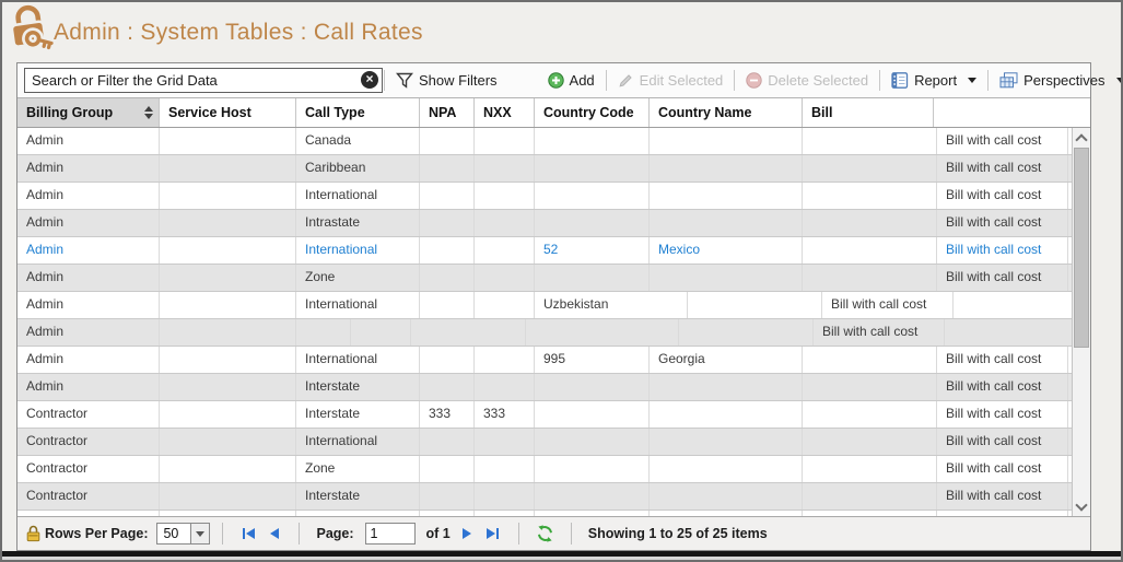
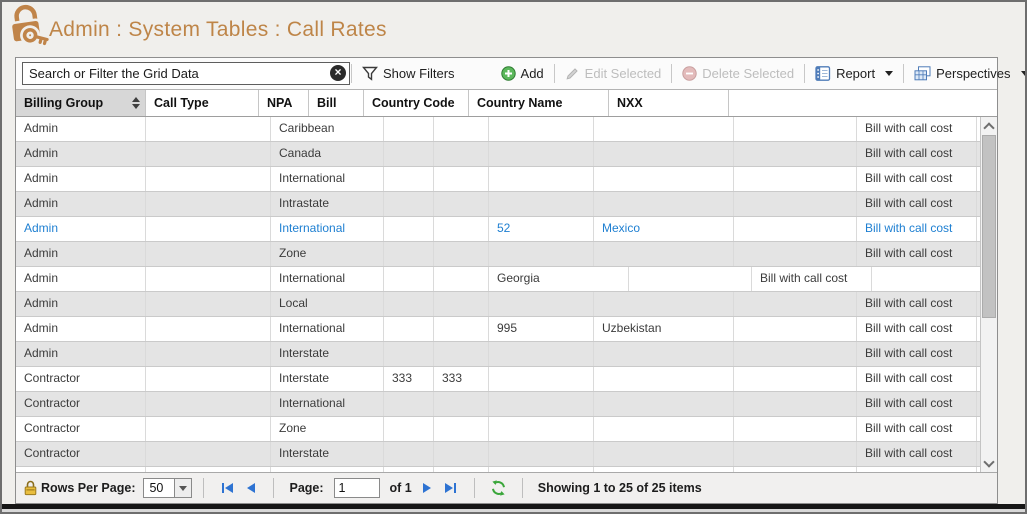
  Admin : System Tables : Call Rates
  Search or Filter the Grid Data
  ×
  Show Filters
  Add
  Edit Selected
  Delete Selected
  Report
  Perspectives
  Billing Group
- Service Host
  Call Type
  NPA
- NXX
+ Bill
  Country Code
  Country Name
- Bill
+ NXX
  Admin
- Canada
+ Caribbean
  Bill with call cost
  Admin
- Caribbean
+ Canada
  Bill with call cost
  Admin
  International
  Bill with call cost
  Admin
  Intrastate
  Bill with call cost
  Admin
  International
  52
  Mexico
  Bill with call cost
  Admin
  Zone
  Bill with call cost
  Admin
  International
- Uzbekistan
+ Georgia
  Bill with call cost
  Admin
+ Local
  Bill with call cost
  Admin
  International
  995
- Georgia
+ Uzbekistan
  Bill with call cost
  Admin
  Interstate
  Bill with call cost
  Contractor
  Interstate
  333
  333
  Bill with call cost
  Contractor
  International
  Bill with call cost
  Contractor
  Zone
  Bill with call cost
  Contractor
  Interstate
  Bill with call cost
  Rows Per Page:
  50
  Page:
  1
  of 1
  Showing 1 to 25 of 25 items
